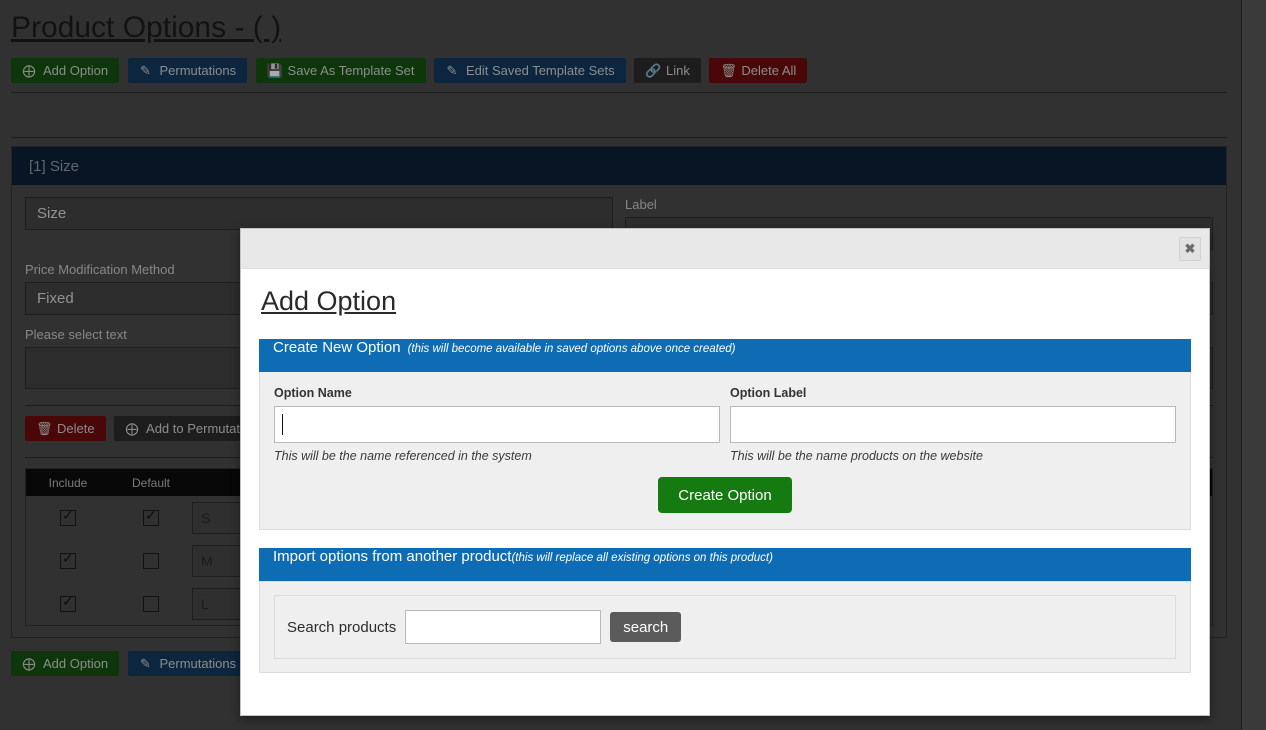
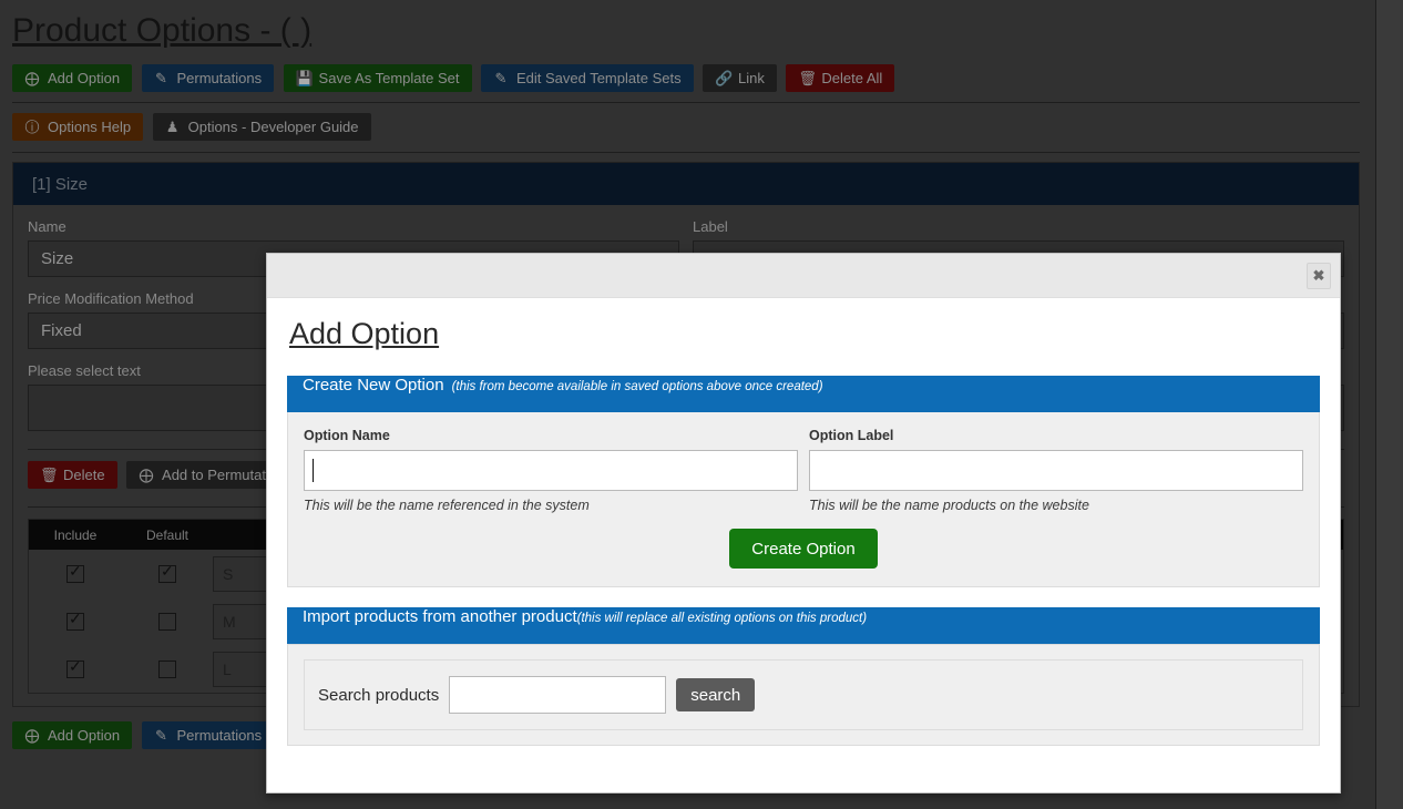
  Product Options - ( )
  ⨁
  Add Option
  ✎
  Permutations
  💾
  Save As Template Set
  ✎
  Edit Saved Template Sets
  🔗
  Link
  🗑
  Delete All
+ ⓘ
+ Options Help
+ ♟
+ Options - Developer Guide
  [1] Size
+ Name
  Size
  Label
  Price Modification Method
  Fixed
  Please select text
  🗑
  Delete
  ⨁
  Add to Permutat
  Include
  Default
  ⨁
  Add Option
  ✎
  Permutations
  ✖
  Add Option
  Create New Option
- (this will become available in saved options above once created)
+ (this from become available in saved options above once created)
  Option Name
  This will be the name referenced in the system
  Option Label
  This will be the name products on the website
  Create Option
- Import options from another product
+ Import products from another product
  (this will replace all existing options on this product)
  Search products
  search
